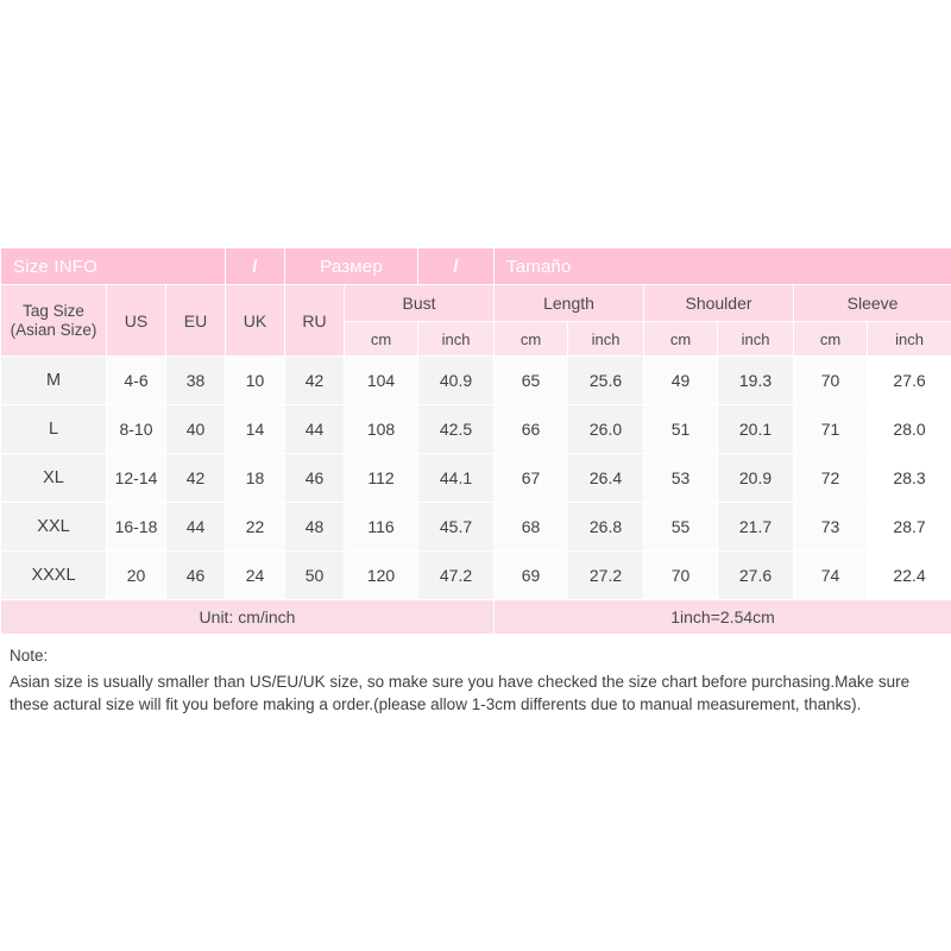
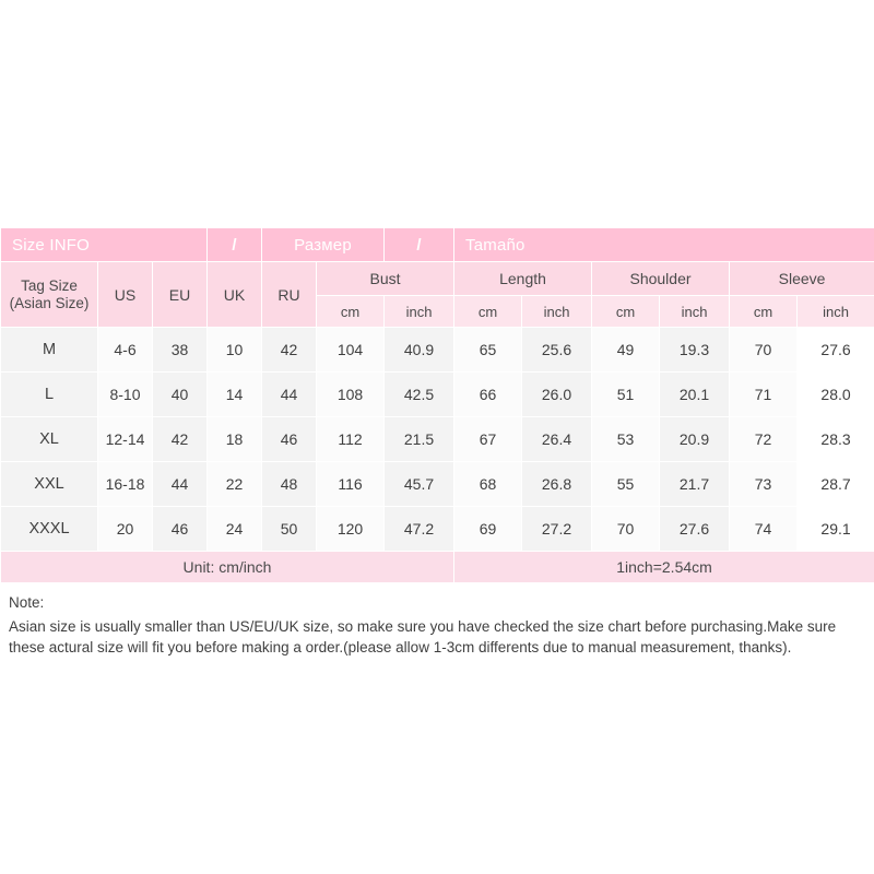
  Size INFO	/	Размер	/	Tamaño
  Tag Size (Asian Size)	US	EU	UK	RU	Bust	Length	Shoulder	Sleeve
  cm	inch	cm	inch	cm	inch	cm	inch
  M	4-6	38	10	42	104	40.9	65	25.6	49	19.3	70	27.6
  L	8-10	40	14	44	108	42.5	66	26.0	51	20.1	71	28.0
- XL	12-14	42	18	46	112	44.1	67	26.4	53	20.9	72	28.3
+ XL	12-14	42	18	46	112	21.5	67	26.4	53	20.9	72	28.3
  XXL	16-18	44	22	48	116	45.7	68	26.8	55	21.7	73	28.7
- XXXL	20	46	24	50	120	47.2	69	27.2	70	27.6	74	22.4
+ XXXL	20	46	24	50	120	47.2	69	27.2	70	27.6	74	29.1
  Unit: cm/inch	1inch=2.54cm
  Note:
  Asian size is usually smaller than US/EU/UK size, so make sure you have checked the size chart before purchasing.Make sure these actural size will fit you before making a order.(please allow 1-3cm differents due to manual measurement, thanks).
